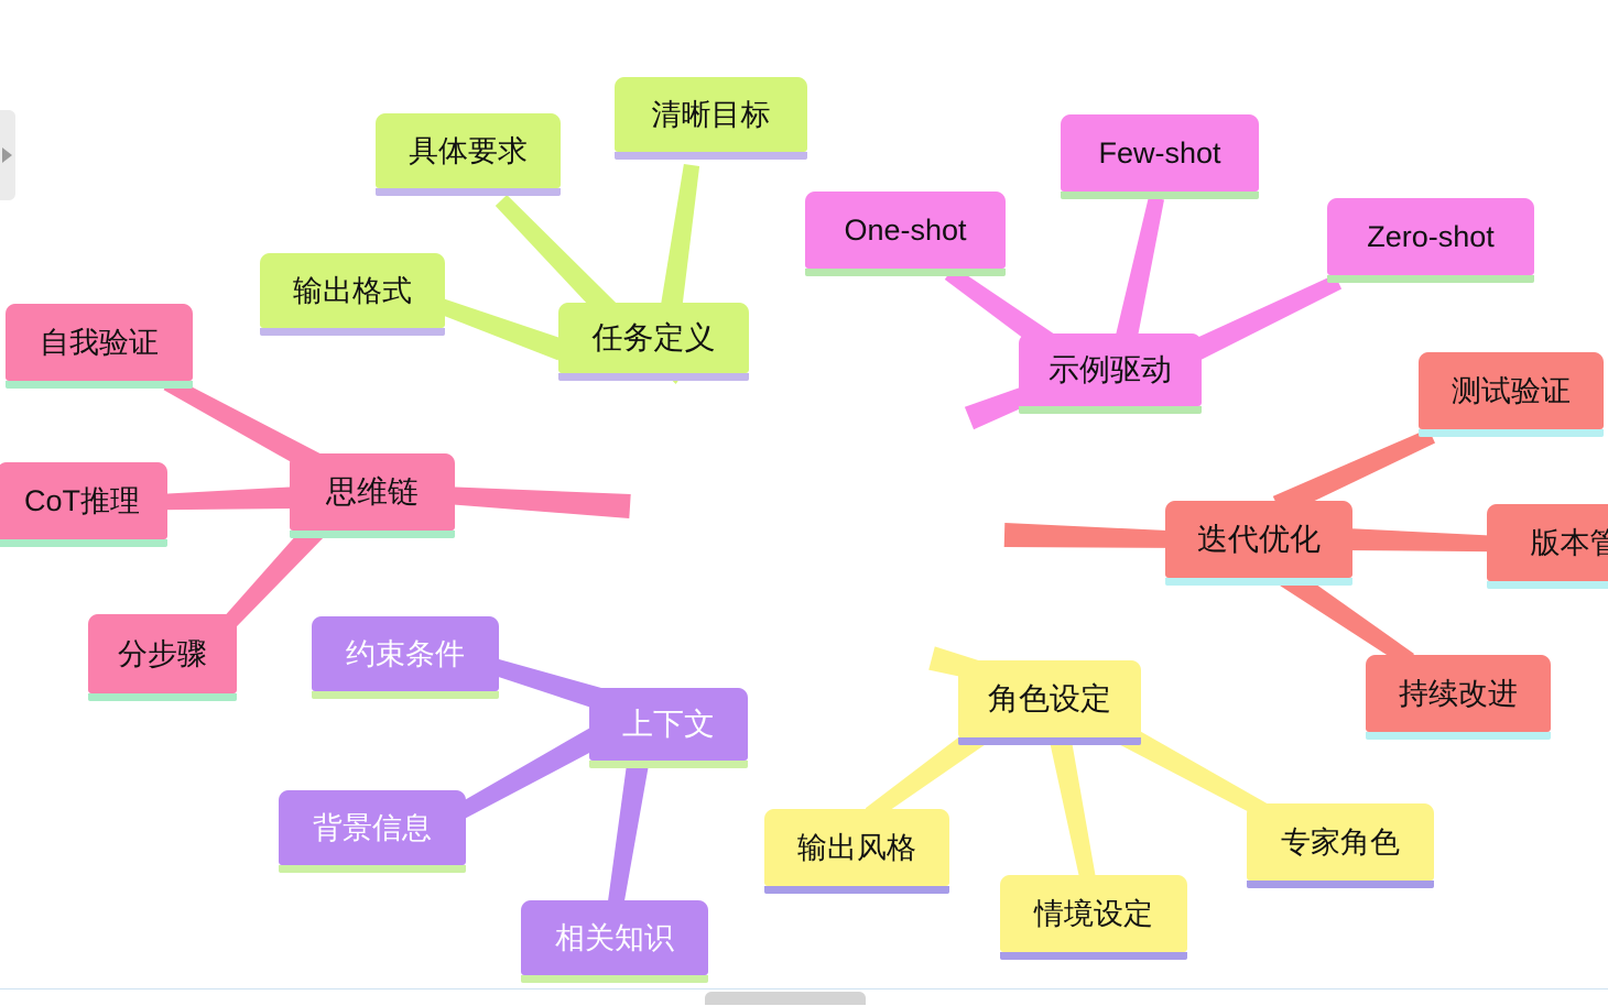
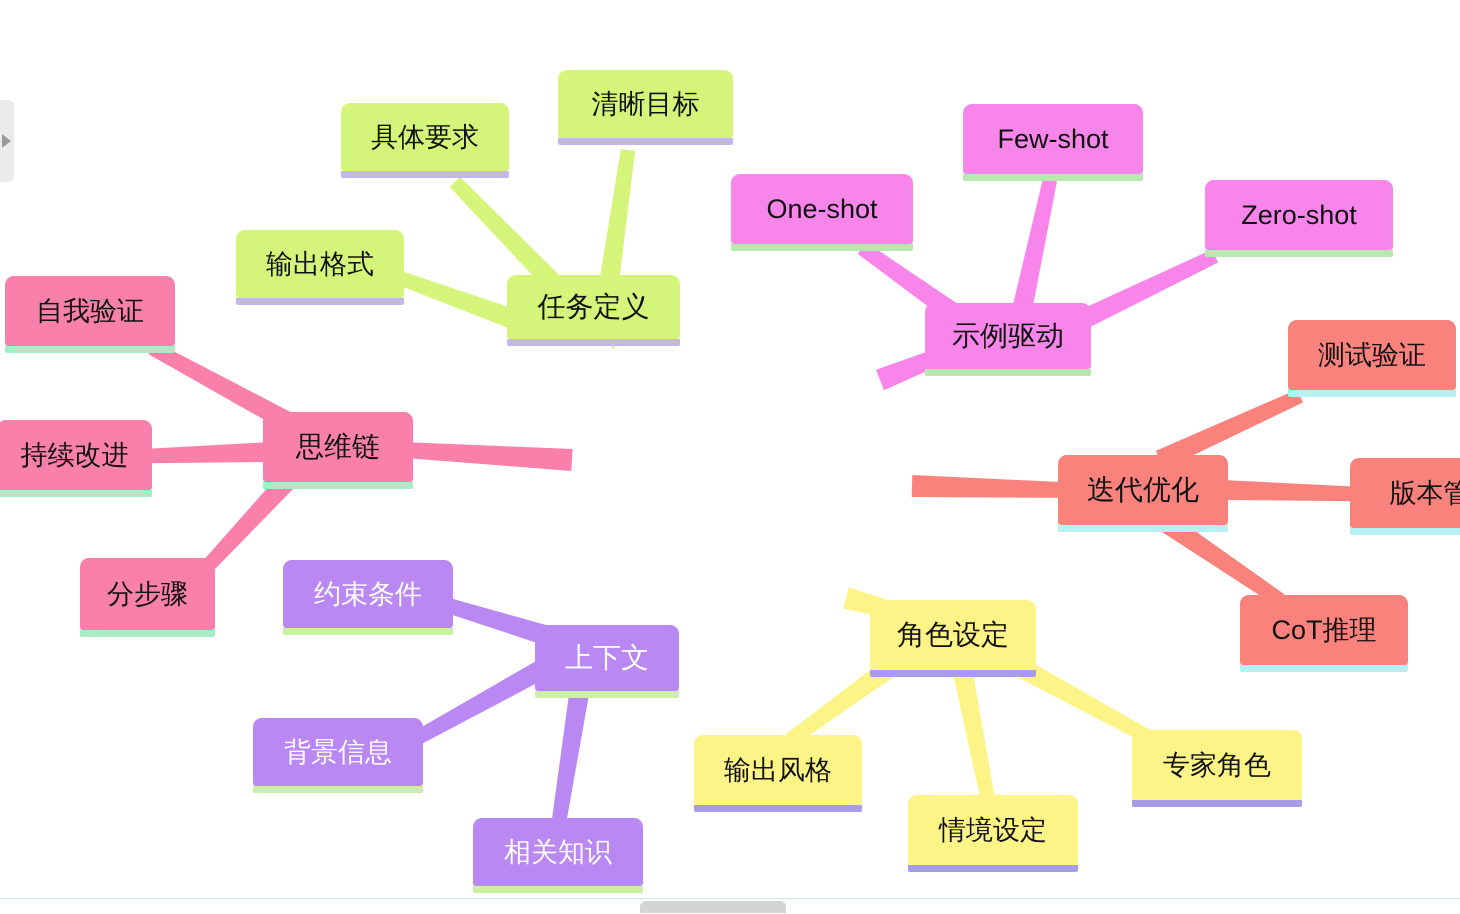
  清晰目标
  具体要求
  输出格式
  任务定义
  One-shot
  Few-shot
  Zero-shot
  示例驱动
  测试验证
  版本管
- 持续改进
+ CoT推理
  迭代优化
  输出风格
  情境设定
  专家角色
  角色设定
  约束条件
  背景信息
  相关知识
  上下文
  自我验证
- CoT推理
+ 持续改进
  分步骤
  思维链
